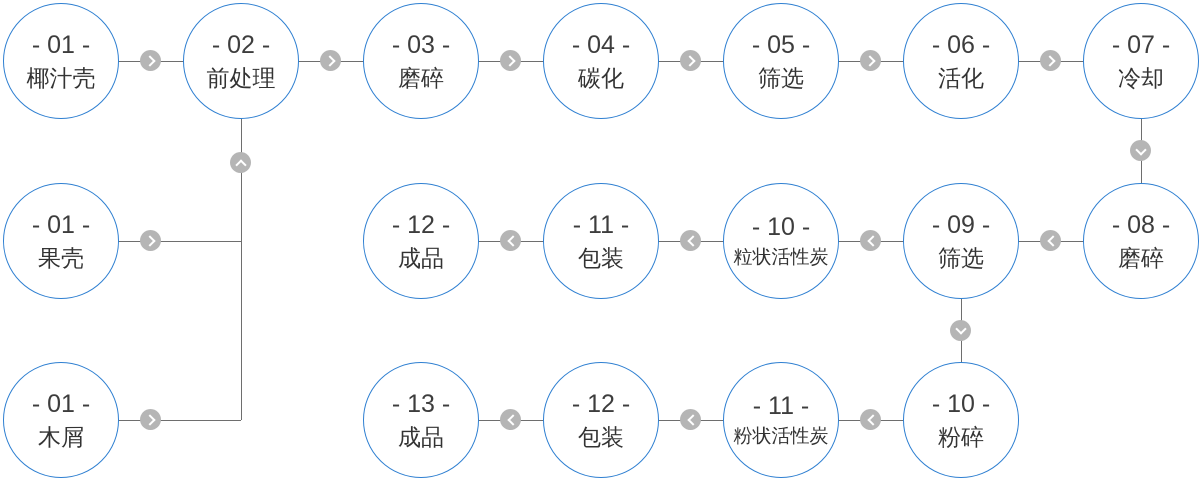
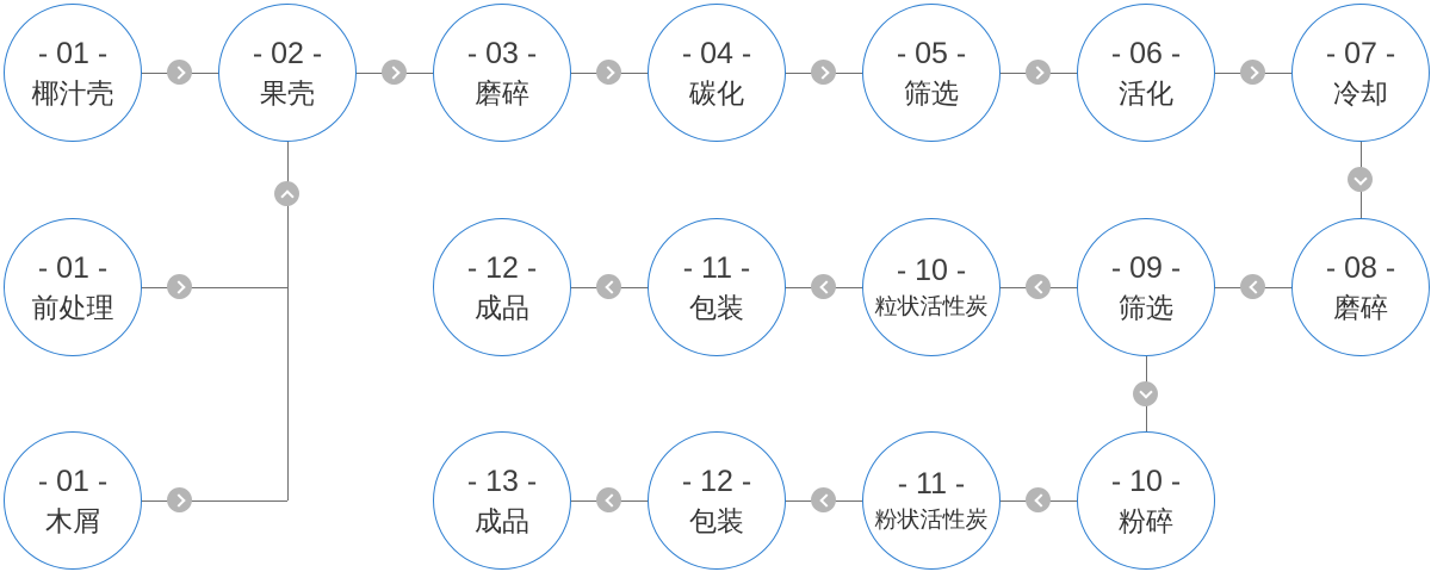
  - 01 -
  椰汁壳
  - 02 -
- 前处理
+ 果壳
  - 03 -
  磨碎
  - 04 -
  碳化
  - 05 -
  筛选
  - 06 -
  活化
  - 07 -
  冷却
  - 01 -
- 果壳
+ 前处理
  - 12 -
  成品
  - 11 -
  包装
  - 10 -
  粒状活性炭
  - 09 -
  筛选
  - 08 -
  磨碎
  - 01 -
  木屑
  - 13 -
  成品
  - 12 -
  包装
  - 11 -
  粉状活性炭
  - 10 -
  粉碎
